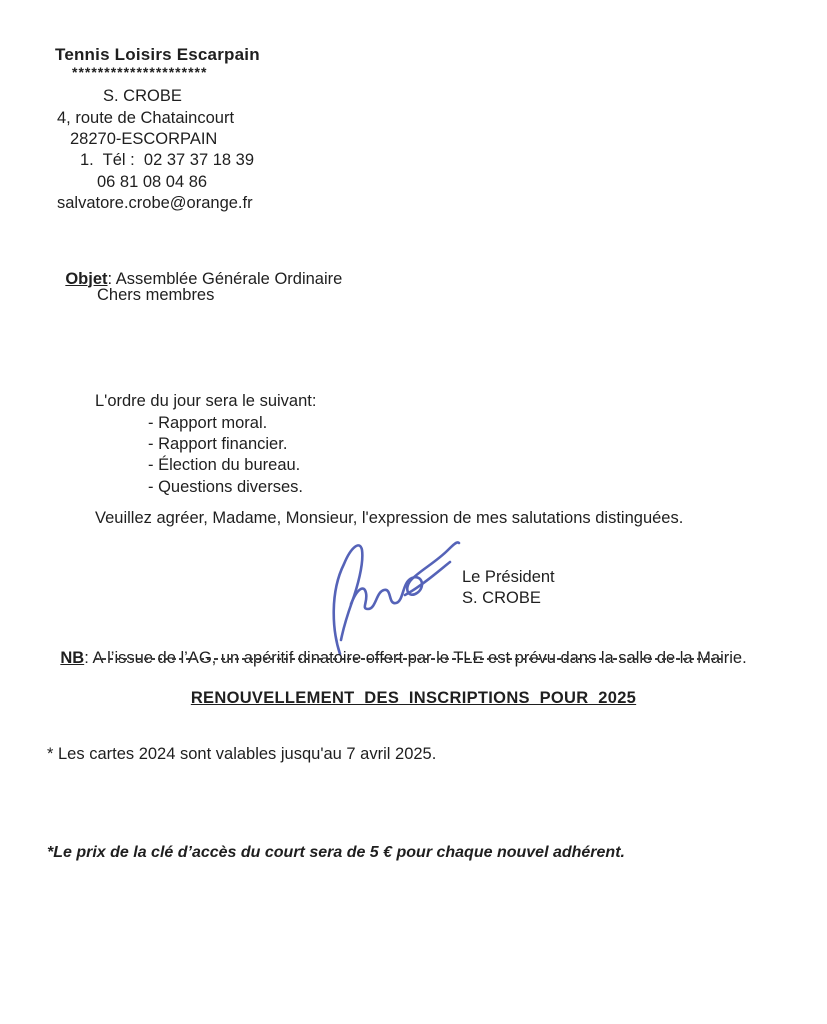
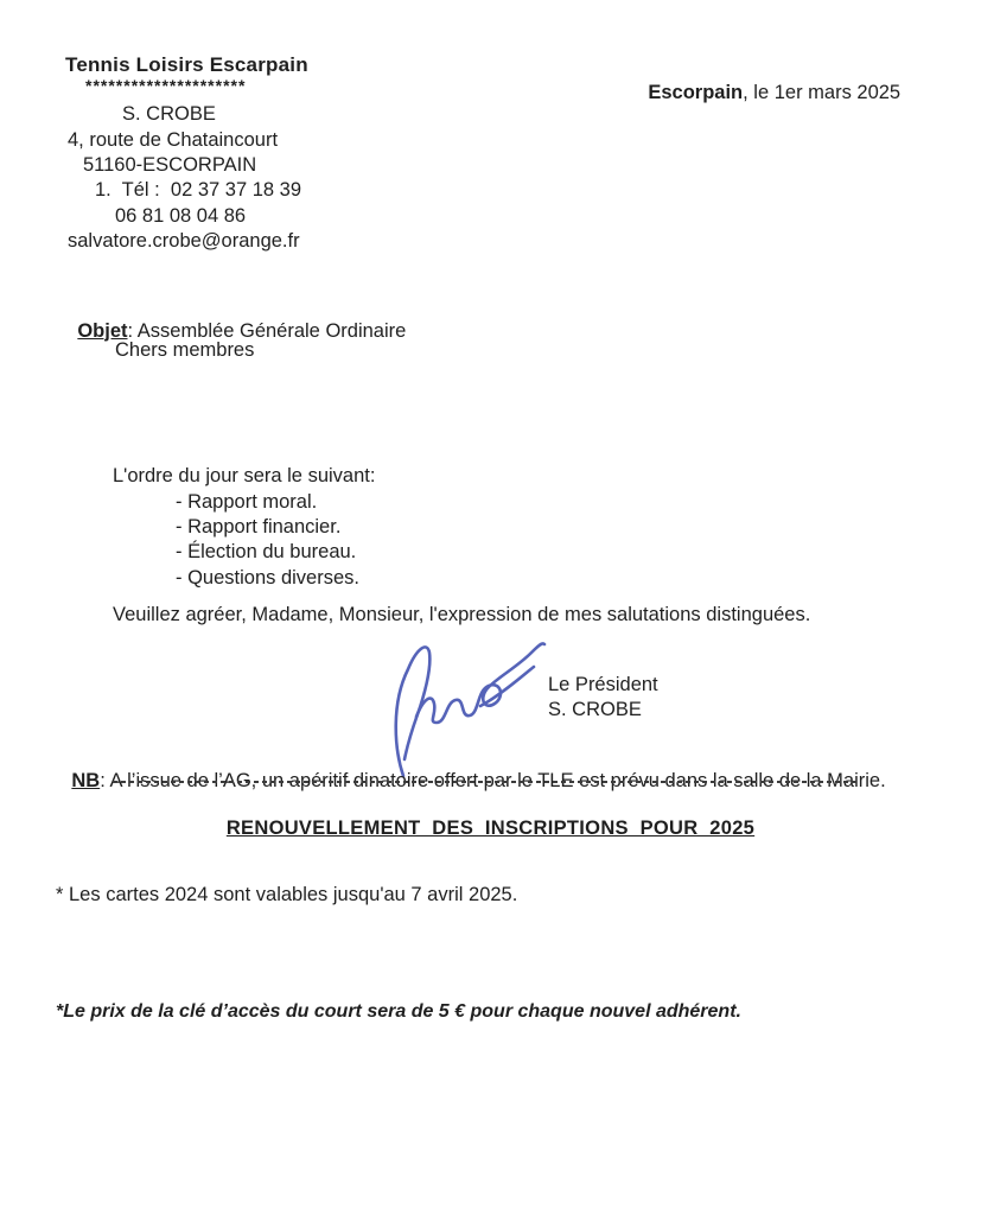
  Tennis Loisirs Escarpain
  *********************
  S. CROBE
  4, route de Chataincourt
- 28270-ESCORPAIN
+ 51160-ESCORPAIN
  1. Tél : 02 37 37 18 39
  06 81 08 04 86
  salvatore.crobe@orange.fr
+ Escorpain, le 1er mars 2025
  Objet: Assemblée Générale Ordinaire
  Chers membres
  L'ordre du jour sera le suivant:
  - Rapport moral.
  - Rapport financier.
  - Élection du bureau.
  - Questions diverses.
  Veuillez agréer, Madame, Monsieur, l'expression de mes salutations distinguées.
  Le Président
  S. CROBE
  RENOUVELLEMENT DES INSCRIPTIONS POUR 2025
  * Les cartes 2024 sont valables jusqu'au 7 avril 2025.
  *Le prix de la clé d’accès du court sera de 5 € pour chaque nouvel adhérent.
